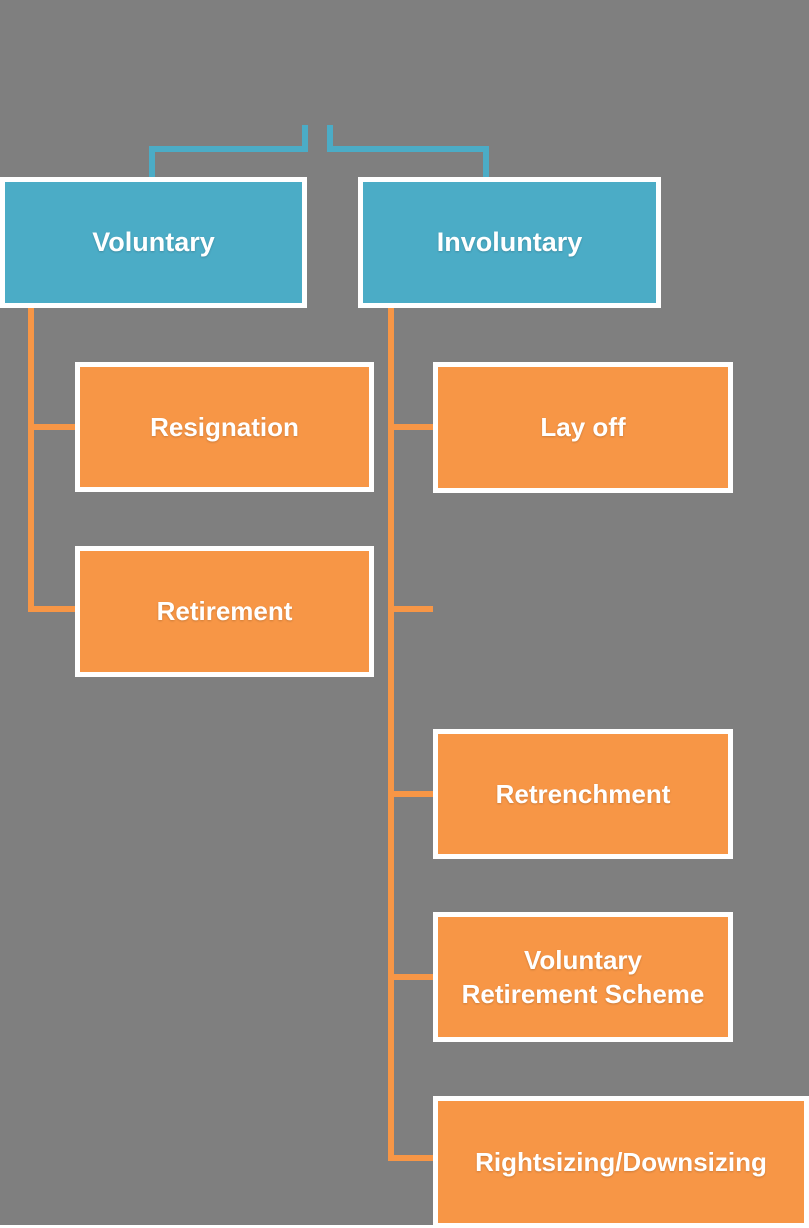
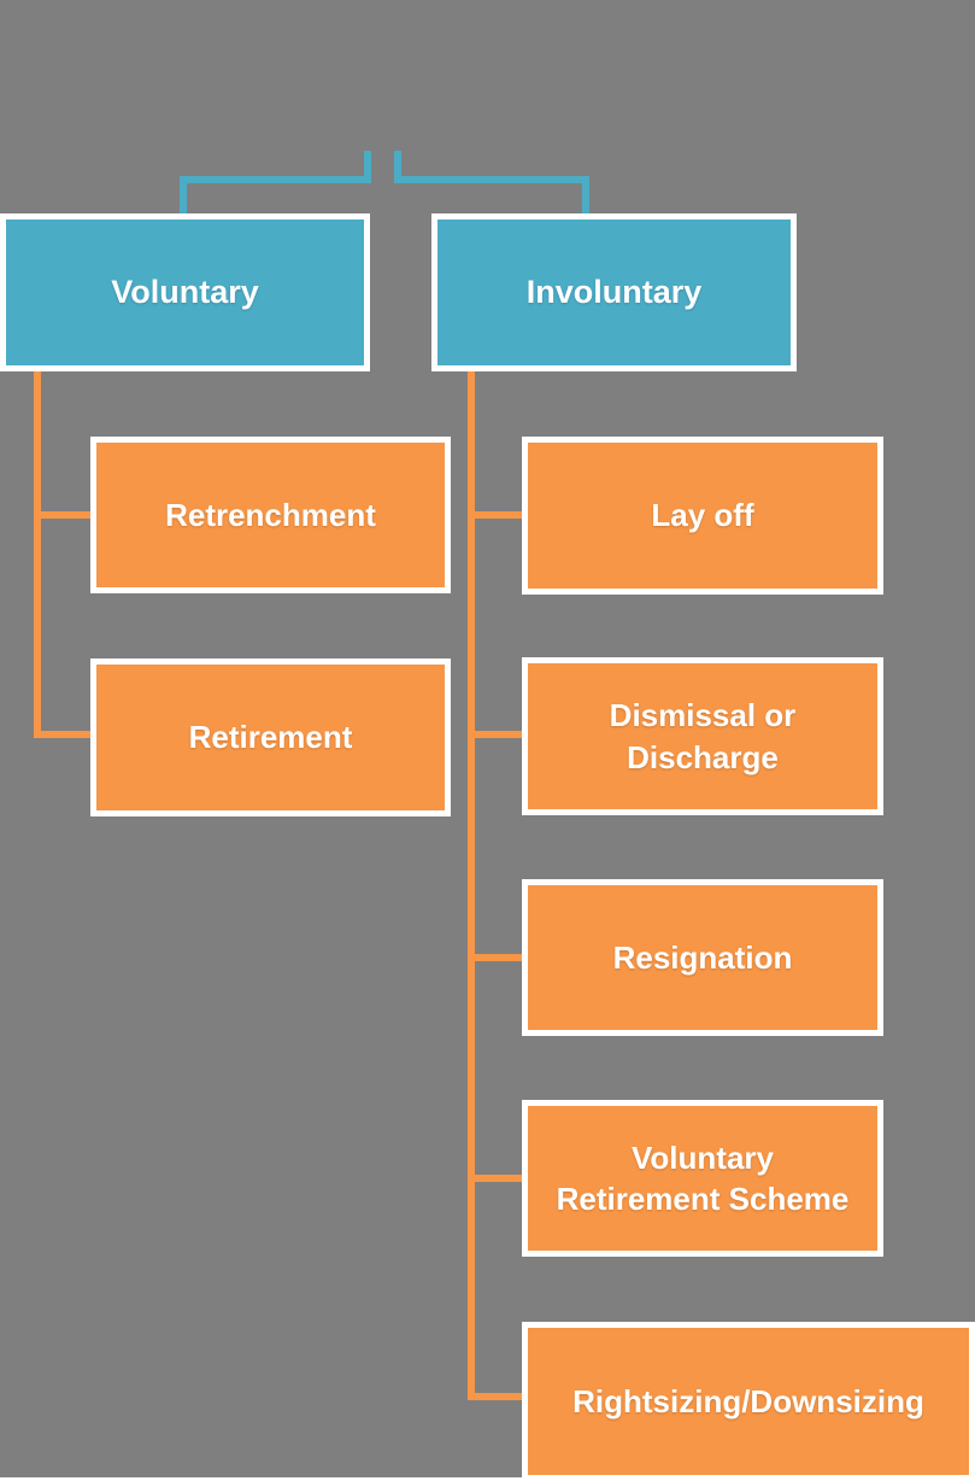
  Voluntary
  Involuntary
- Resignation
+ Retrenchment
  Retirement
  Lay off
+ Dismissal or
+ Discharge
- Retrenchment
+ Resignation
  Voluntary
  Retirement Scheme
  Rightsizing/Downsizing
